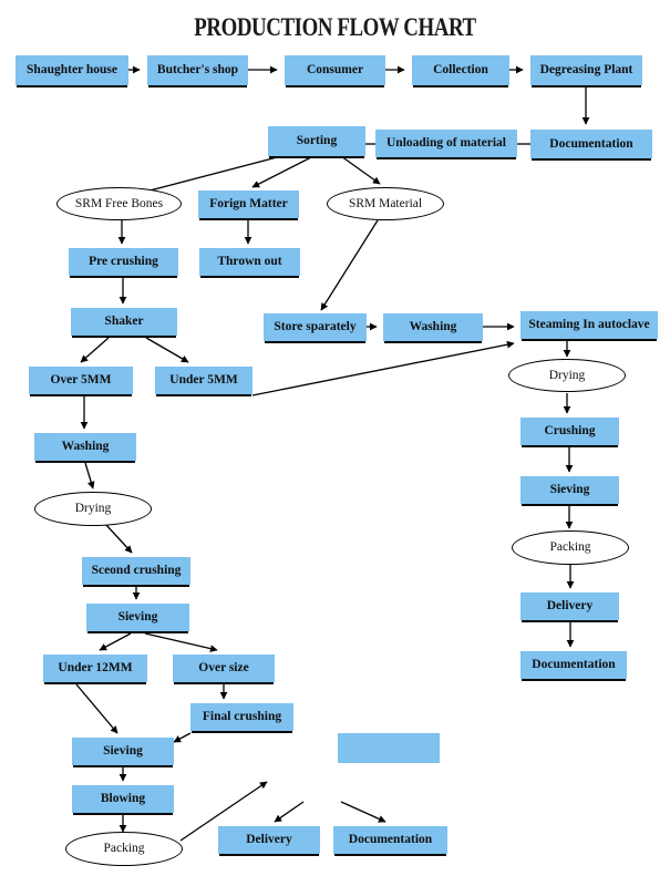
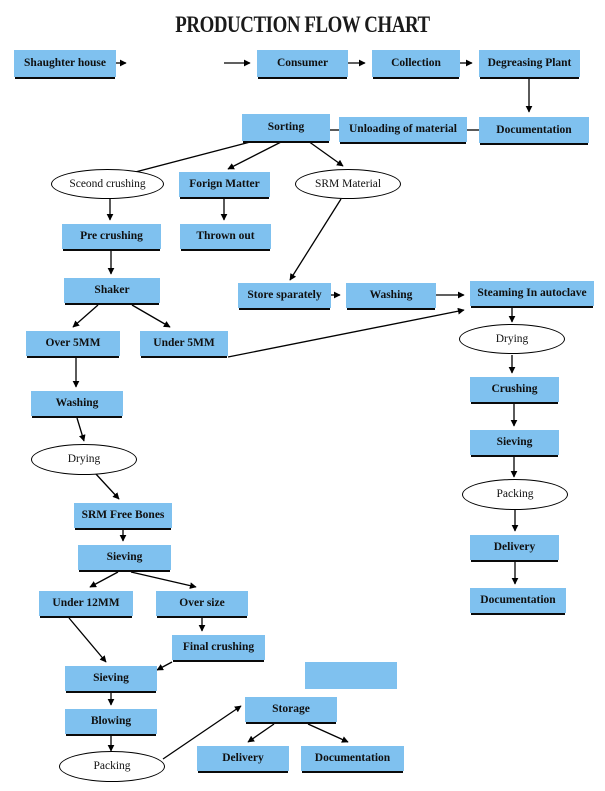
  PRODUCTION FLOW CHART
  Shaughter house
- Butcher's shop
  Consumer
  Collection
  Degreasing Plant
  Sorting
  Unloading of material
  Documentation
- SRM Free Bones
+ Sceond crushing
  Forign Matter
  SRM Material
  Pre crushing
  Thrown out
  Shaker
  Store sparately
  Washing
  Steaming In autoclave
  Over 5MM
  Under 5MM
  Drying
  Washing
  Crushing
  Sieving
  Drying
  Packing
- Sceond crushing
+ SRM Free Bones
  Sieving
  Delivery
  Under 12MM
  Over size
  Documentation
  Final crushing
  Sieving
+ Storage
  Blowing
  Delivery
  Documentation
  Packing
